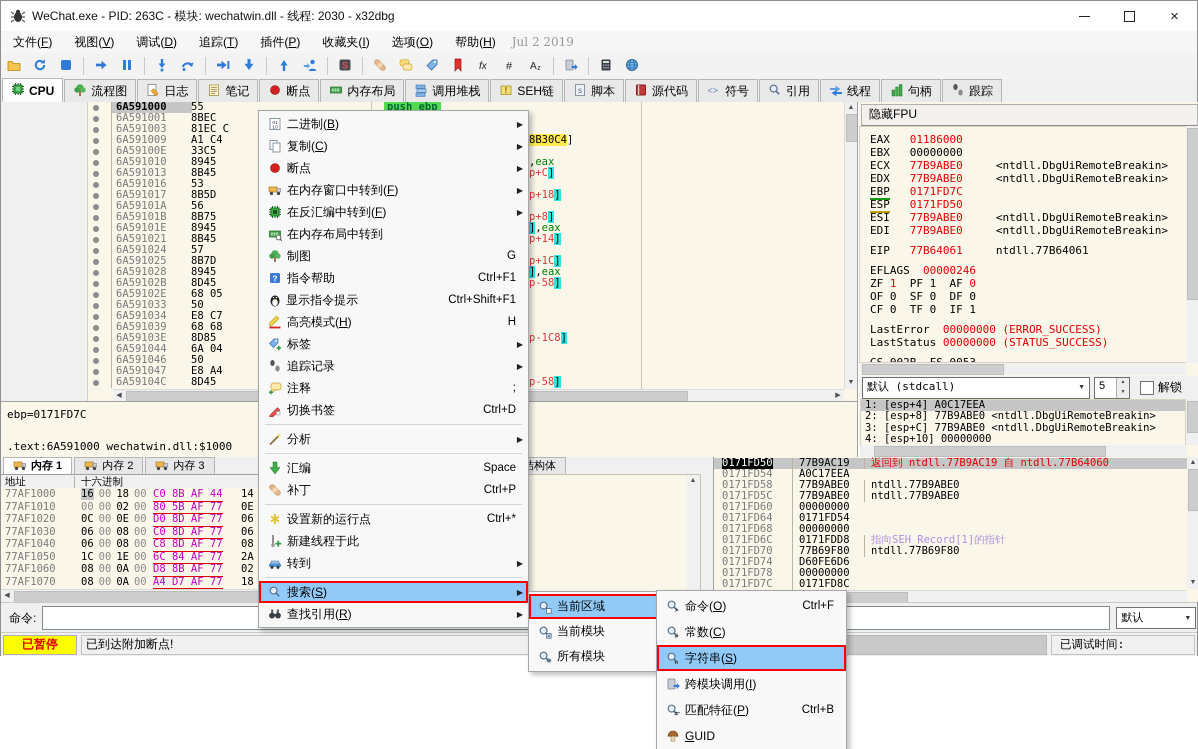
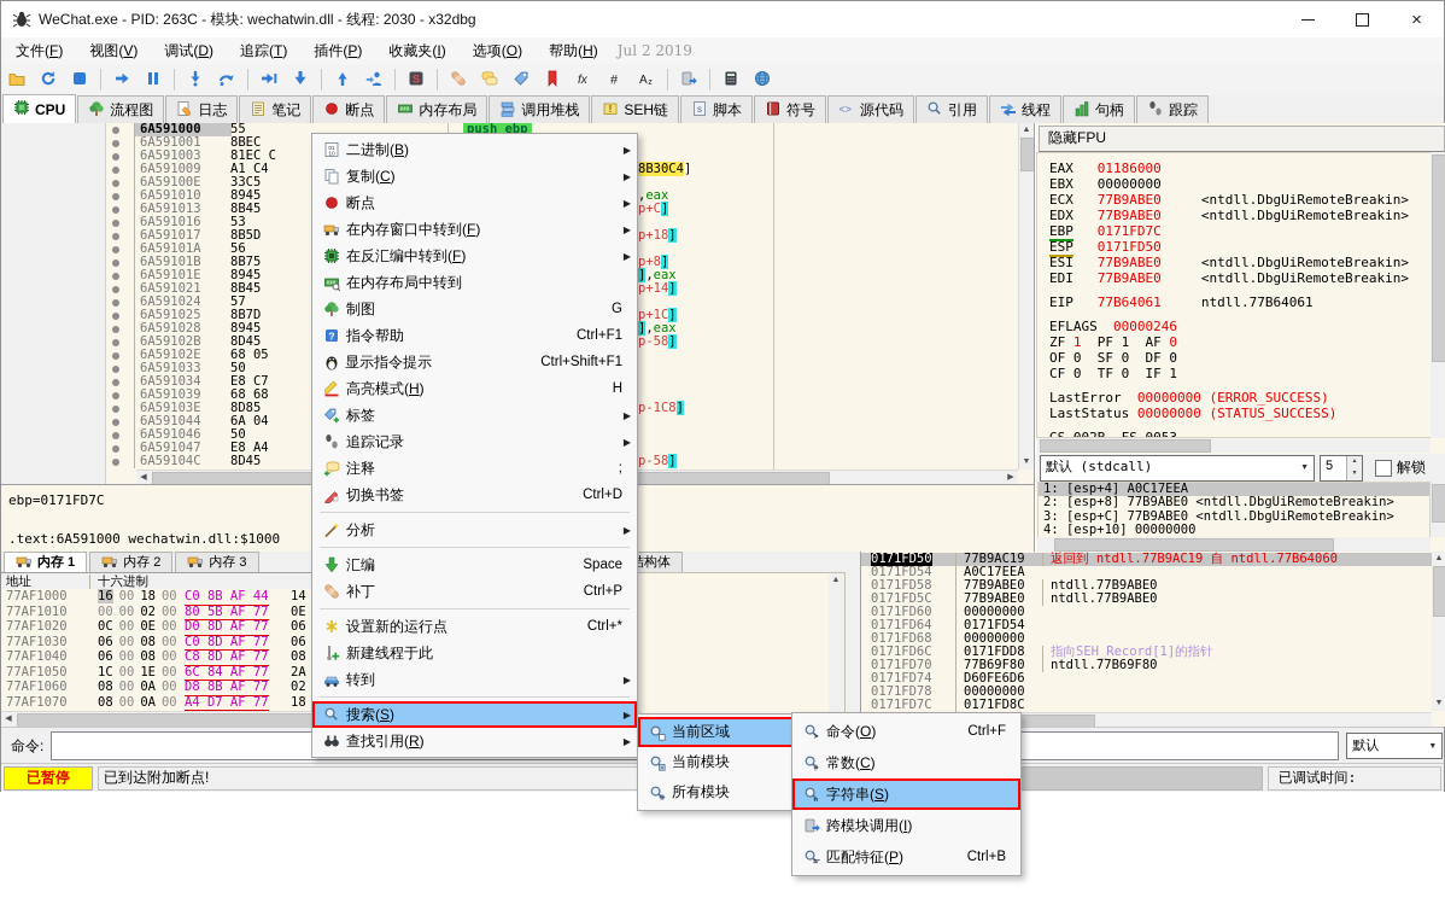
  WeChat.exe - PID: 263C - 模块: wechatwin.dll - 线程: 2030 - x32dbg
  ×
  文件(F)
  视图(V)
  调试(D)
  追踪(T)
  插件(P)
  收藏夹(I)
  选项(O)
  帮助(H)
  Jul 2 2019
  S
  fx
  #
  A
  CPU
  流程图
  日志
  笔记
  断点
  内存布局
  调用堆栈
  !
  SEH链
  s
  脚本
- 源代码
+ 符号
  <>
- 符号
+ 源代码
  引用
  线程
  句柄
  跟踪
  6A591000
  55
  push ebp
  6A591001
  8BEC
  6A591003
  81EC C
  6A591009
  A1 C4
  6A59100E
  33C5
  6A591010
  8945
  6A591013
  8B45
  6A591016
  53
  6A591017
  8B5D
  6A59101A
  56
  6A59101B
  8B75
  6A59101E
  8945
  6A591021
  8B45
  6A591024
  57
  6A591025
  8B7D
  6A591028
  8945
  6A59102B
  8D45
  6A59102E
  68 05
  6A591033
  50
  6A591034
  E8 C7
  6A591039
  68 68
  6A59103E
  8D85
  6A591044
  6A 04
  6A591046
  50
  6A591047
  E8 A4
  6A59104C
  8D45
  8B30C4]
  ,eax
  p+C]
  p+18]
  p+8]
  ],eax
  p+14]
  p+1C]
  ],eax
  p-58]
  p-1C8]
  p-58]
  隐藏FPU
  EAX 01186000
  EBX 00000000
  ECX 77B9ABE0 <ntdll.DbgUiRemoteBreakin>
  EDX 77B9ABE0 <ntdll.DbgUiRemoteBreakin>
  EBP 0171FD7C
  ESP 0171FD50
  ESI 77B9ABE0 <ntdll.DbgUiRemoteBreakin>
  EDI 77B9ABE0 <ntdll.DbgUiRemoteBreakin>
  EIP 77B64061 ntdll.77B64061
  EFLAGS 00000246
  ZF 1 PF 1 AF 0
  OF 0 SF 0 DF 0
  CF 0 TF 0 IF 1
  LastError 00000000 (ERROR_SUCCESS)
  LastStatus 00000000 (STATUS_SUCCESS)
  默认 (stdcall)
  5
  解锁
  1: [esp+4] A0C17EEA
  2: [esp+8] 77B9ABE0 <ntdll.DbgUiRemoteBreakin>
  3: [esp+C] 77B9ABE0 <ntdll.DbgUiRemoteBreakin>
  4: [esp+10] 00000000
  ebp=0171FD7C
  .text:6A591000 wechatwin.dll:$1000
  内存 1
  内存 2
  内存 3
  地址
  十六进制
  77AF1000
  16 00 18 00
  C0 8B AF 44
  14
  77AF1010
  00 00 02 00
  80 5B AF 77
  0E
  77AF1020
  0C 00 0E 00
  D0 8D AF 77
  06
  77AF1030
  06 00 08 00
  C0 8D AF 77
  06
  77AF1040
  06 00 08 00
  C8 8D AF 77
  08
  77AF1050
  1C 00 1E 00
  6C 84 AF 77
  2A
  77AF1060
  08 00 0A 00
  D8 8B AF 77
  02
  77AF1070
  08 00 0A 00
  A4 D7 AF 77
  18
  0171FD50
  77B9AC19
  返回到 ntdll.77B9AC19 自 ntdll.77B64060
  0171FD54
  A0C17EEA
  0171FD58
  77B9ABE0
  ntdll.77B9ABE0
  0171FD5C
  77B9ABE0
  ntdll.77B9ABE0
  0171FD60
  00000000
  0171FD64
  0171FD54
  0171FD68
  00000000
  0171FD6C
  0171FDD8
  指向SEH_Record[1]的指针
  0171FD70
  77B69F80
  ntdll.77B69F80
  0171FD74
  D60FE6D6
  0171FD78
  00000000
  0171FD7C
  0171FD8C
  命令:
  默认
  已暂停
  已到达附加断点!
  二进制(B)
  ▶
  复制(C)
  ▶
  断点
  ▶
  在内存窗口中转到(F)
  ▶
  在反汇编中转到(F)
  ▶
  在内存布局中转到
  制图
  G
  ?
  指令帮助
  Ctrl+F1
  显示指令提示
  Ctrl+Shift+F1
  高亮模式(H)
  H
  标签
  ▶
  追踪记录
  ▶
  注释
  ;
  切换书签
  Ctrl+D
  分析
  ▶
  汇编
  Space
  补丁
  Ctrl+P
  设置新的运行点
  Ctrl+*
  新建线程于此
  转到
  ▶
  搜索(S)
  ▶
  查找引用(R)
  ▶
  当前区域
  当前模块
  所有模块
  命令(O)
  Ctrl+F
  常数(C)
  „
  字符串(S)
  跨模块调用(I)
  匹配特征(P)
  Ctrl+B
- GUID
